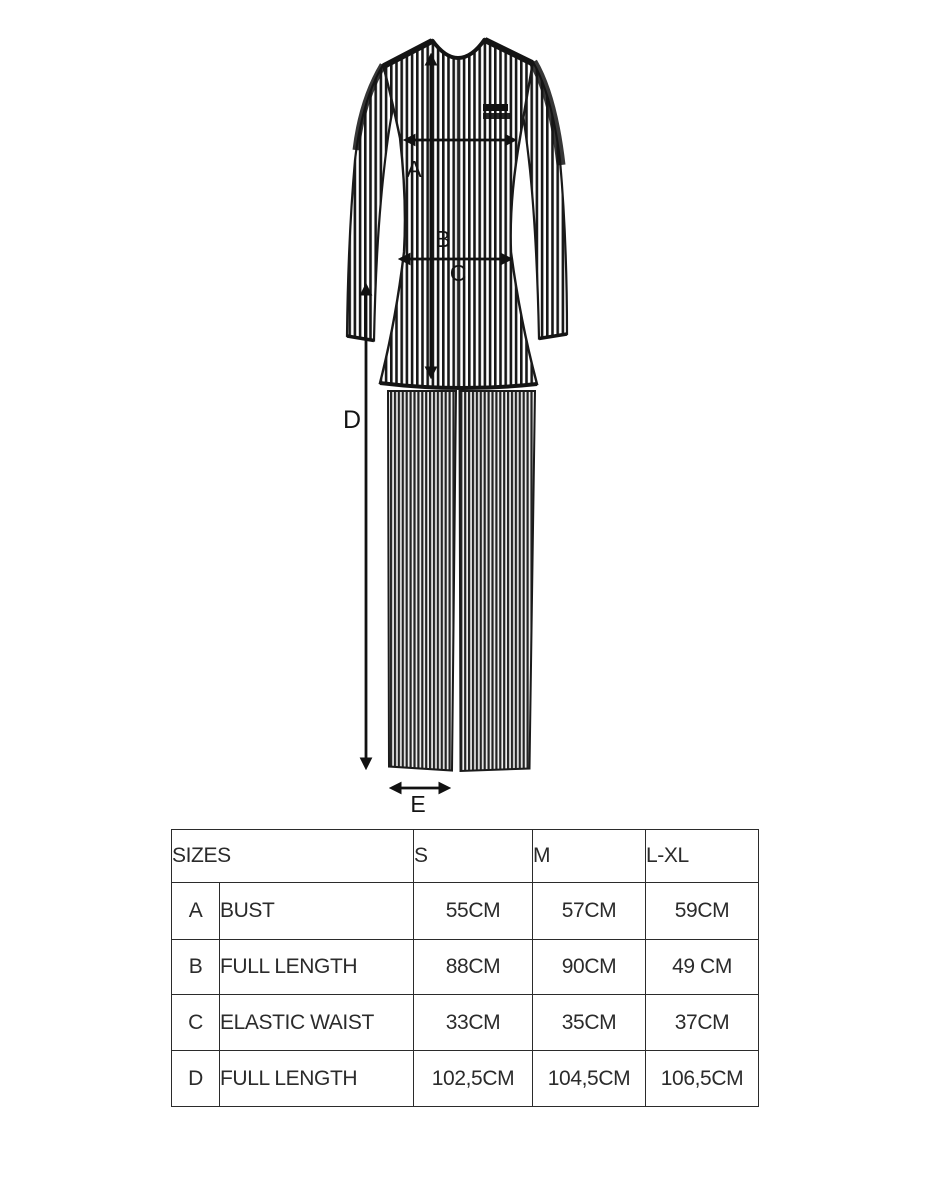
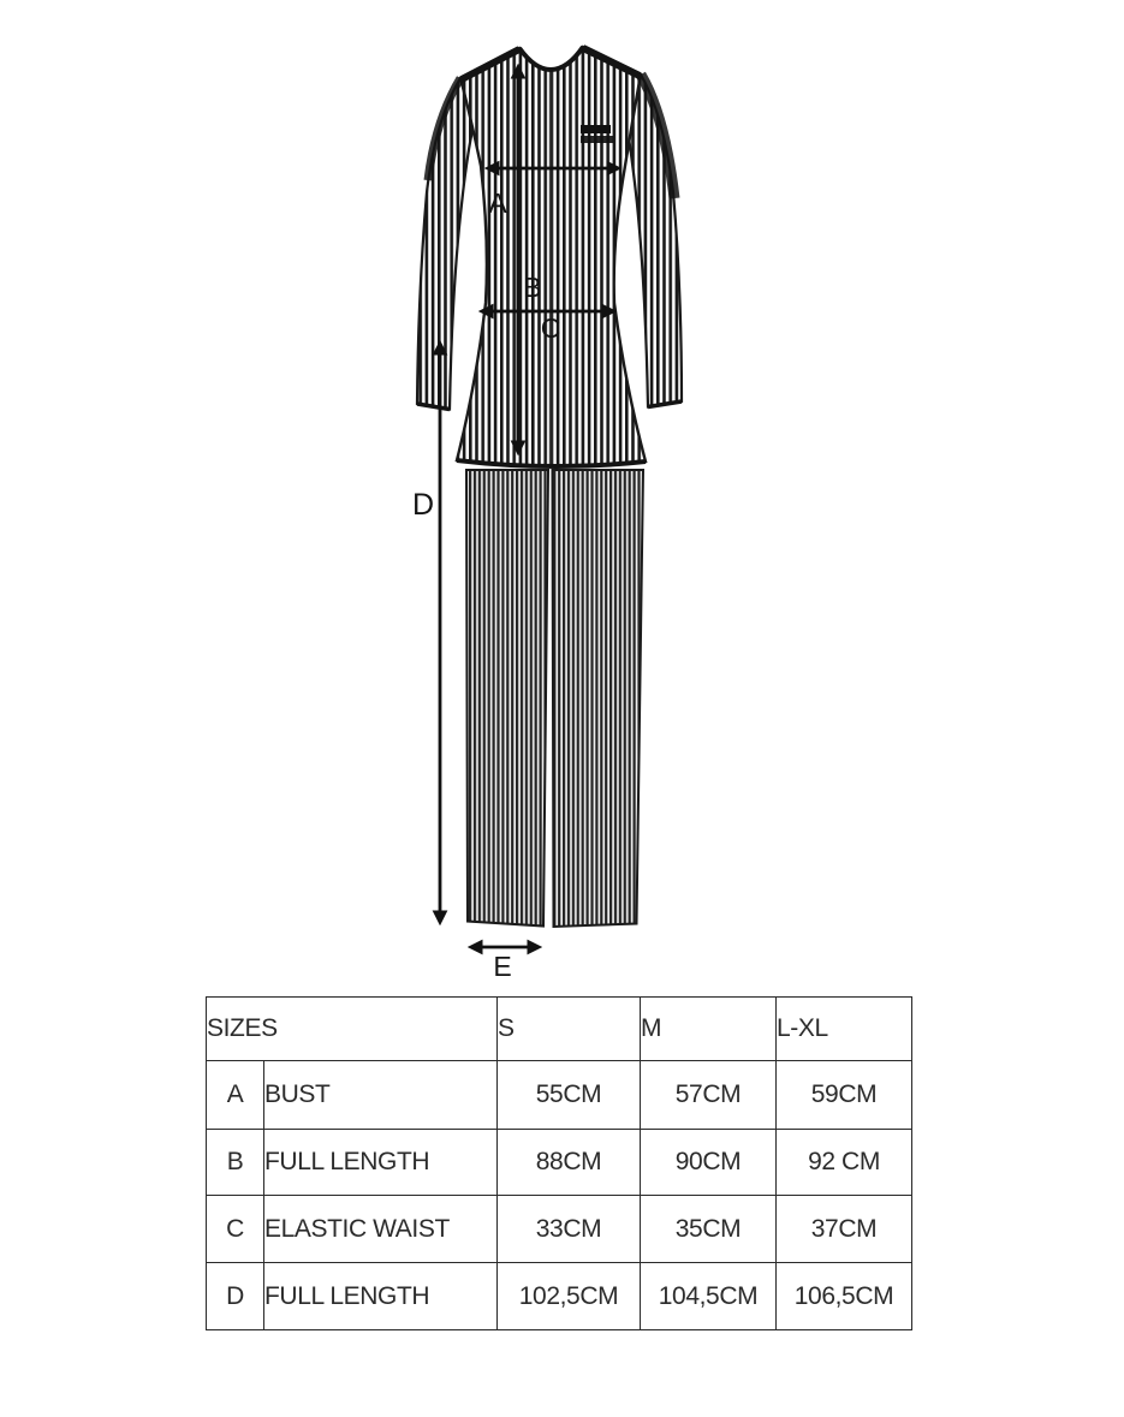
  A
  B
  C
  D
  E
  SIZES	S	M	L-XL
  A	BUST	55CM	57CM	59CM
- B	FULL LENGTH	88CM	90CM	49 CM
+ B	FULL LENGTH	88CM	90CM	92 CM
  C	ELASTIC WAIST	33CM	35CM	37CM
  D	FULL LENGTH	102,5CM	104,5CM	106,5CM
